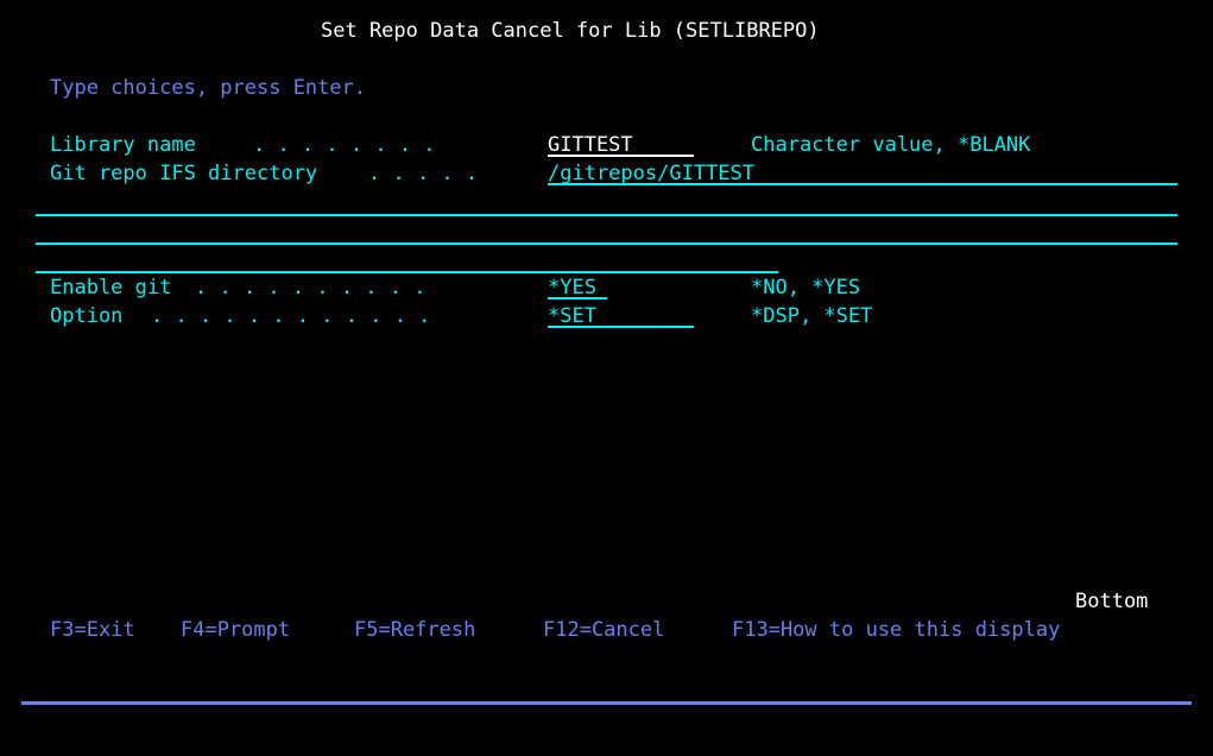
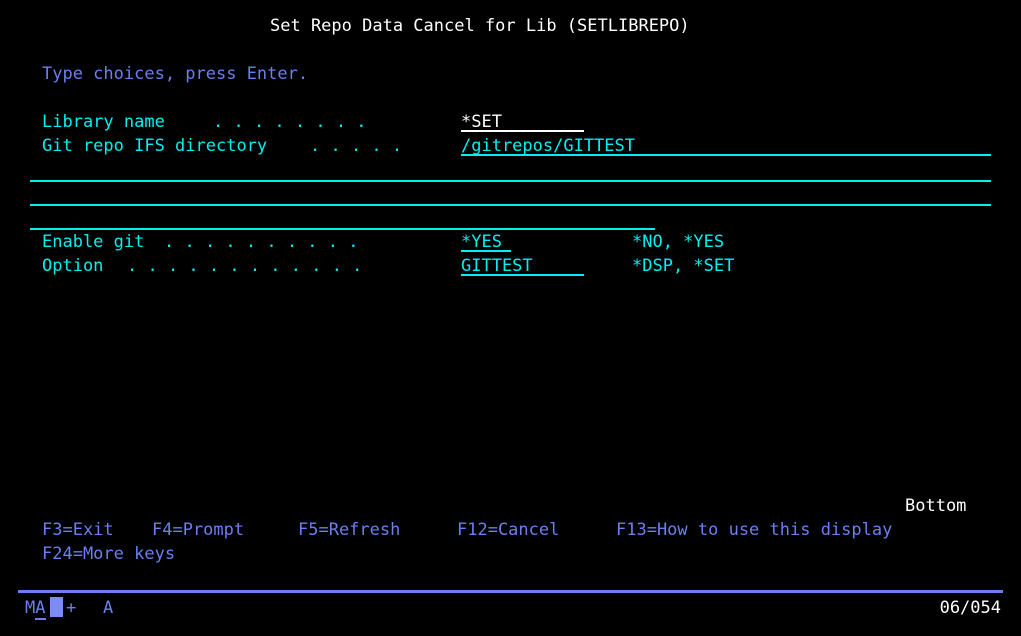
  Set Repo Data Cancel for Lib (SETLIBREPO)
  Type choices, press Enter.
  Library name
  . . . . . . . .
- GITTEST
+ *SET
- Character value, *BLANK
  Git repo IFS directory
  . . . . .
  /gitrepos/GITTEST
  Enable git
  . . . . . . . . . .
  *YES
  *NO, *YES
  Option
  . . . . . . . . . . . .
- *SET
+ GITTEST
  *DSP, *SET
  Bottom
  F3=Exit
  F4=Prompt
  F5=Refresh
  F12=Cancel
  F13=How to use this display
+ F24=More keys
+ MA
+ +
+ A
+ 06/054
